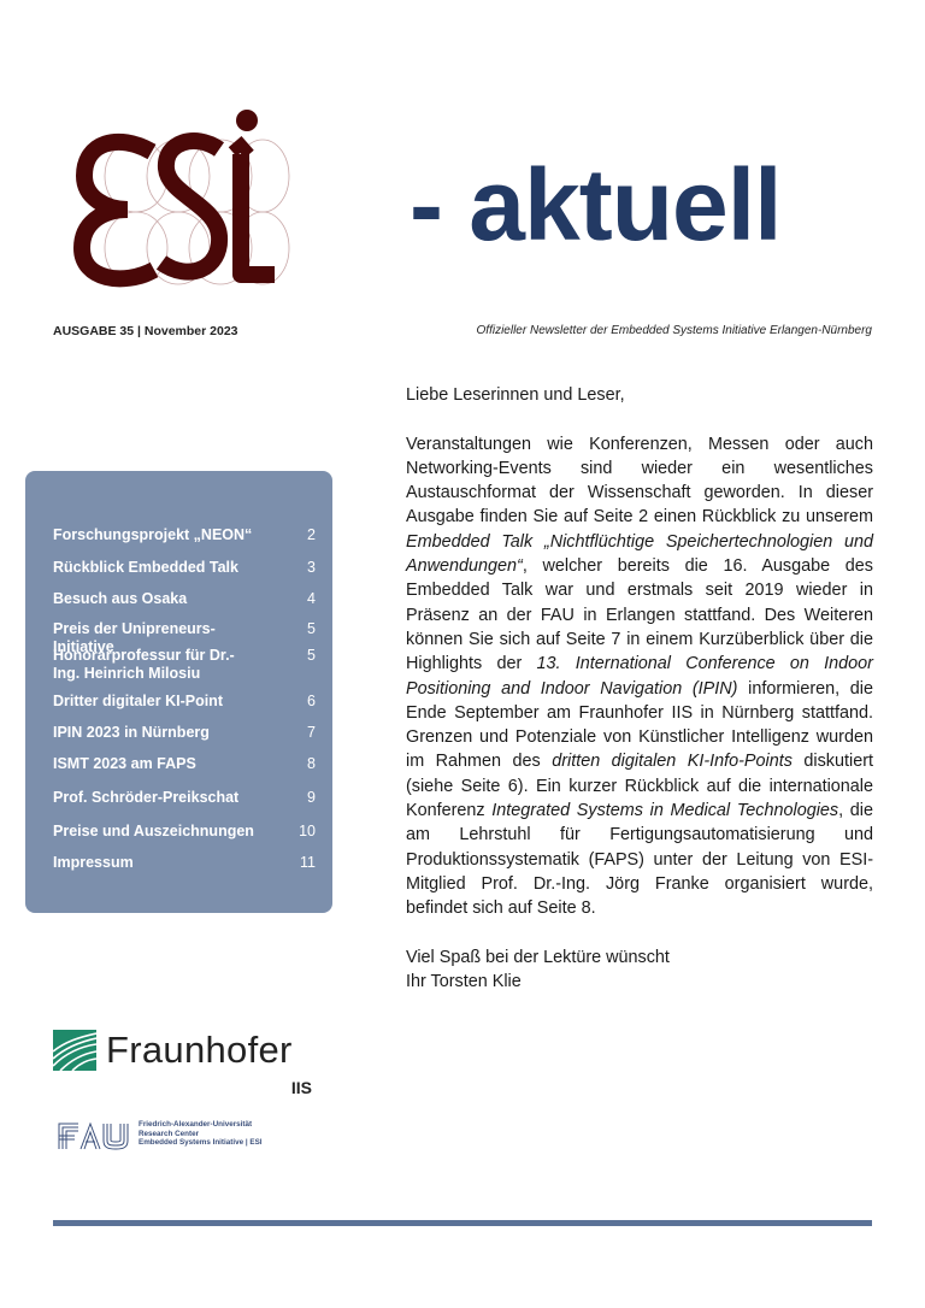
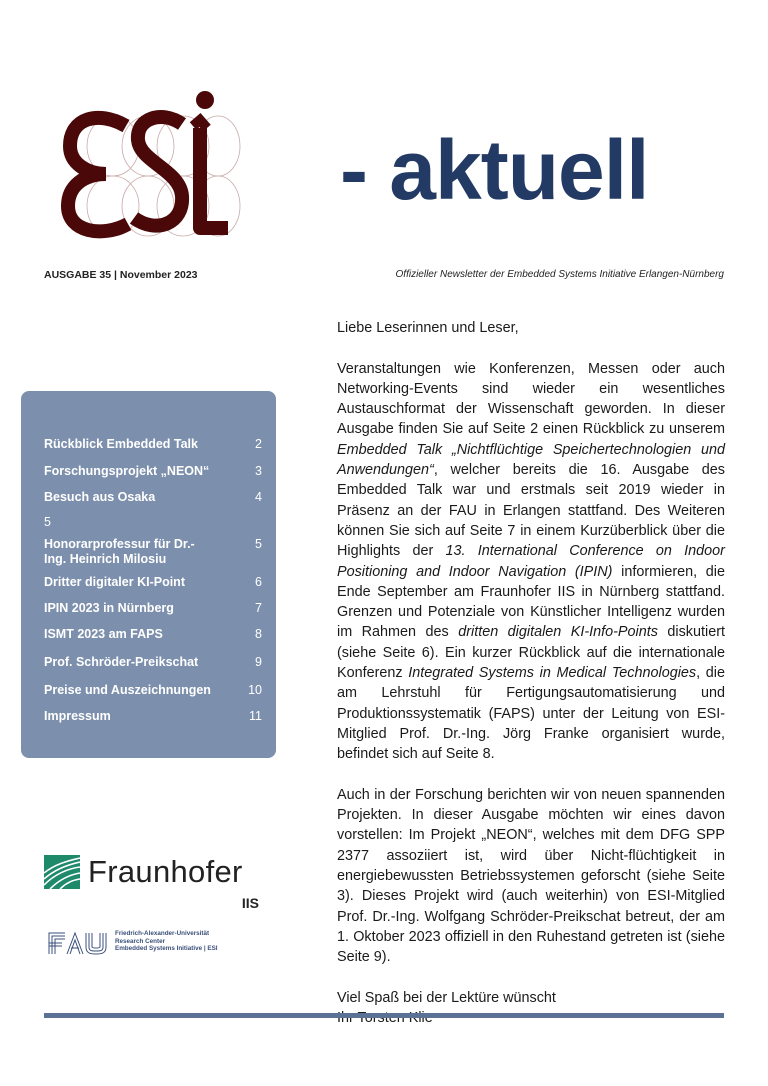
  - aktuell
  AUSGABE 35 | November 2023
  Offizieller Newsletter der Embedded Systems Initiative Erlangen-Nürnberg
- Forschungsprojekt „NEON“
+ Rückblick Embedded Talk
  2
- Rückblick Embedded Talk
+ Forschungsprojekt „NEON“
  3
  Besuch aus Osaka
  4
- Preis der Unipreneurs-Initiative
  5
  Honorarprofessur für Dr.-Ing. Heinrich Milosiu
  5
  Dritter digitaler KI-Point
  6
  IPIN 2023 in Nürnberg
  7
  ISMT 2023 am FAPS
  8
  Prof. Schröder-Preikschat
  9
  Preise und Auszeichnungen
  10
  Impressum
  11
  Liebe Leserinnen und Leser,
  Veranstaltungen wie Konferenzen, Messen oder auch Networking-Events sind wieder ein wesentliches Austauschformat der Wissenschaft geworden. In dieser Ausgabe finden Sie auf Seite 2 einen Rückblick zu unserem Embedded Talk „Nichtflüchtige Speichertechnologien und Anwendungen“, welcher bereits die 16. Ausgabe des Embedded Talk war und erstmals seit 2019 wieder in Präsenz an der FAU in Erlangen stattfand. Des Weiteren können Sie sich auf Seite 7 in einem Kurzüberblick über die Highlights der 13. International Conference on Indoor Positioning and Indoor Navigation (IPIN) informieren, die Ende September am Fraunhofer IIS in Nürnberg stattfand. Grenzen und Potenziale von Künstlicher Intelligenz wurden im Rahmen des dritten digitalen KI-Info-Points diskutiert (siehe Seite 6). Ein kurzer Rückblick auf die internationale Konferenz Integrated Systems in Medical Technologies, die am Lehrstuhl für Fertigungsautomatisierung und Produktionssystematik (FAPS) unter der Leitung von ESI-Mitglied Prof. Dr.-Ing. Jörg Franke organisiert wurde, befindet sich auf Seite 8.
+ Auch in der Forschung berichten wir von neuen spannenden Projekten. In dieser Ausgabe möchten wir eines davon vorstellen: Im Projekt „NEON“, welches mit dem DFG SPP 2377 assoziiert ist, wird über Nicht-flüchtigkeit in energiebewussten Betriebssystemen geforscht (siehe Seite 3). Dieses Projekt wird (auch weiterhin) von ESI-Mitglied Prof. Dr.-Ing. Wolfgang Schröder-Preikschat betreut, der am 1. Oktober 2023 offiziell in den Ruhestand getreten ist (siehe Seite 9).
  Viel Spaß bei der Lektüre wünscht
  Ihr Torsten Klie
  Fraunhofer
  IIS
